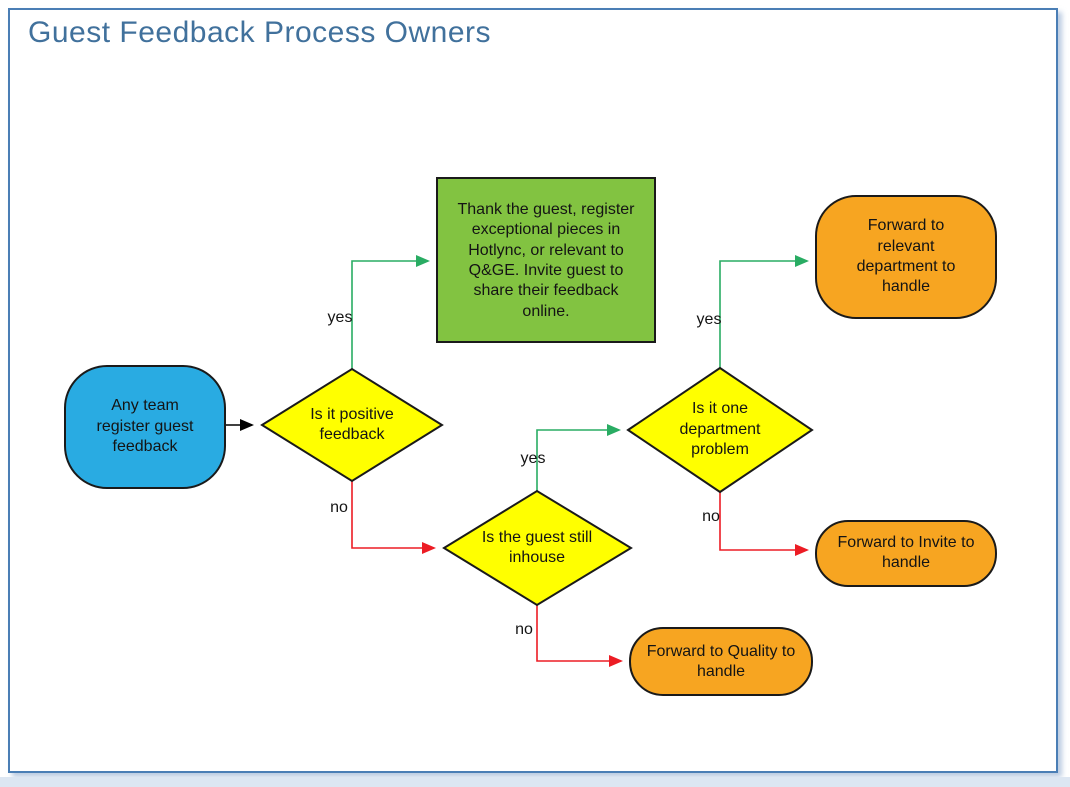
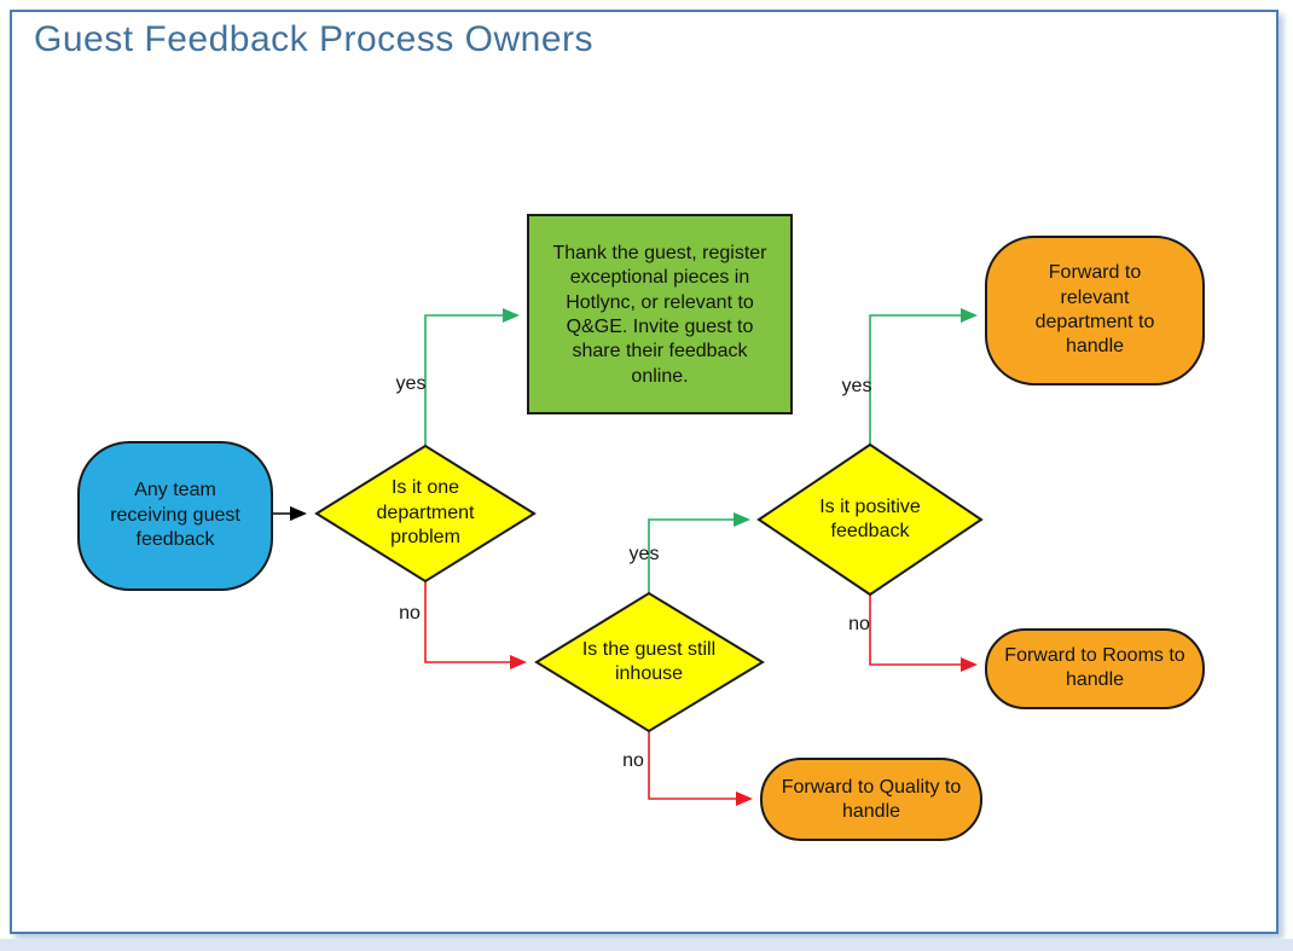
  Guest Feedback Process Owners
- Any team register guest feedback
+ Any team receiving guest feedback
  Thank the guest, register exceptional pieces in Hotlync, or relevant to Q&GE. Invite guest to share their feedback online.
- Is it positive feedback
+ Is it one department problem
  Is the guest still inhouse
- Is it one department problem
+ Is it positive feedback
  Forward to relevant department to handle
- Forward to Invite to handle
+ Forward to Rooms to handle
  Forward to Quality to handle
  yes
  no
  yes
  no
  yes
  no
